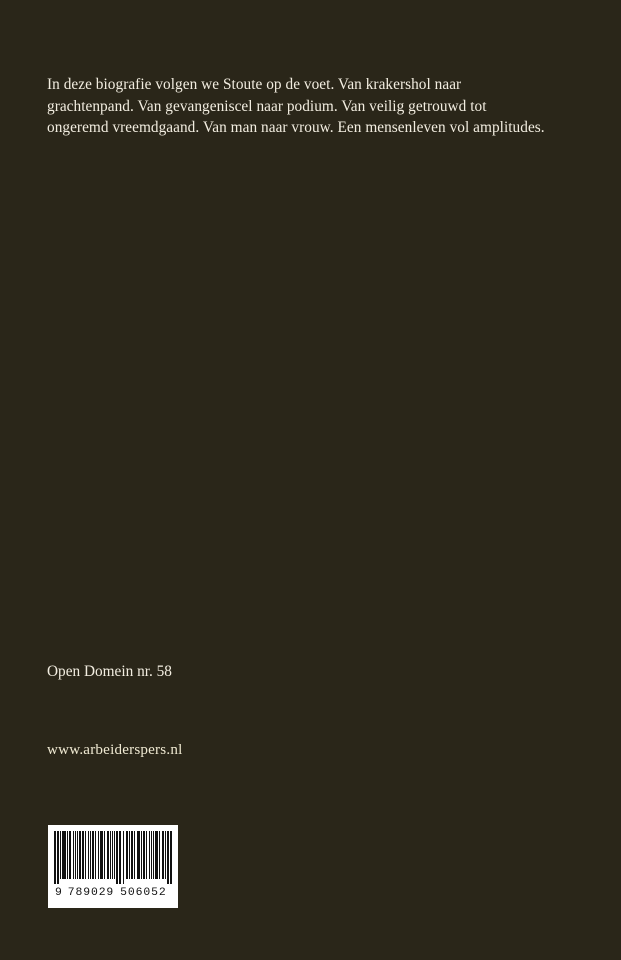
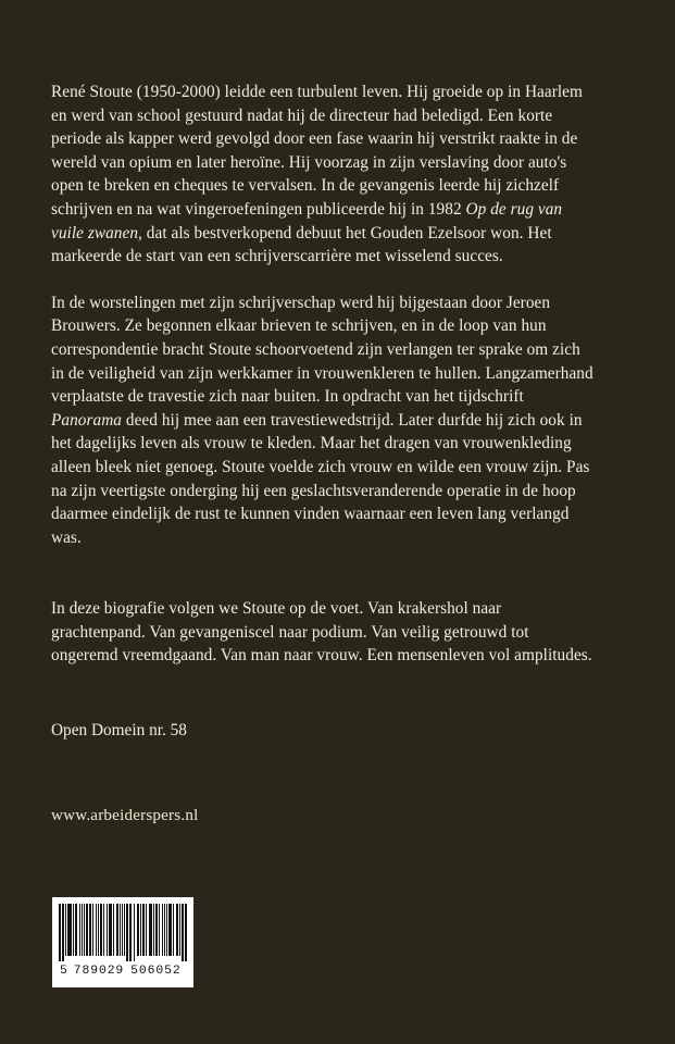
+ René Stoute (1950-2000) leidde een turbulent leven. Hij groeide op in Haarlem en werd van school gestuurd nadat hij de directeur had beledigd. Een korte periode als kapper werd gevolgd door een fase waarin hij verstrikt raakte in de wereld van opium en later heroïne. Hij voorzag in zijn verslaving door auto's open te breken en cheques te vervalsen. In de gevangenis leerde hij zichzelf schrijven en na wat vingeroefeningen publiceerde hij in 1982 Op de rug van vuile zwanen, dat als bestverkopend debuut het Gouden Ezelsoor won. Het markeerde de start van een schrijverscarrière met wisselend succes.
+ In de worstelingen met zijn schrijverschap werd hij bijgestaan door Jeroen Brouwers. Ze begonnen elkaar brieven te schrijven, en in de loop van hun correspondentie bracht Stoute schoorvoetend zijn verlangen ter sprake om zich in de veiligheid van zijn werkkamer in vrouwenkleren te hullen. Langzamerhand verplaatste de travestie zich naar buiten. In opdracht van het tijdschrift Panorama deed hij mee aan een travestiewedstrijd. Later durfde hij zich ook in het dagelijks leven als vrouw te kleden. Maar het dragen van vrouwenkleding alleen bleek niet genoeg. Stoute voelde zich vrouw en wilde een vrouw zijn. Pas na zijn veertigste onderging hij een geslachtsveranderende operatie in de hoop daarmee eindelijk de rust te kunnen vinden waarnaar een leven lang verlangd was.
  In deze biografie volgen we Stoute op de voet. Van krakershol naar grachtenpand. Van gevangeniscel naar podium. Van veilig getrouwd tot ongeremd vreemdgaand. Van man naar vrouw. Een mensenleven vol amplitudes.
  Open Domein nr. 58
  www.arbeiderspers.nl
- 9
+ 5
  789029
  506052
